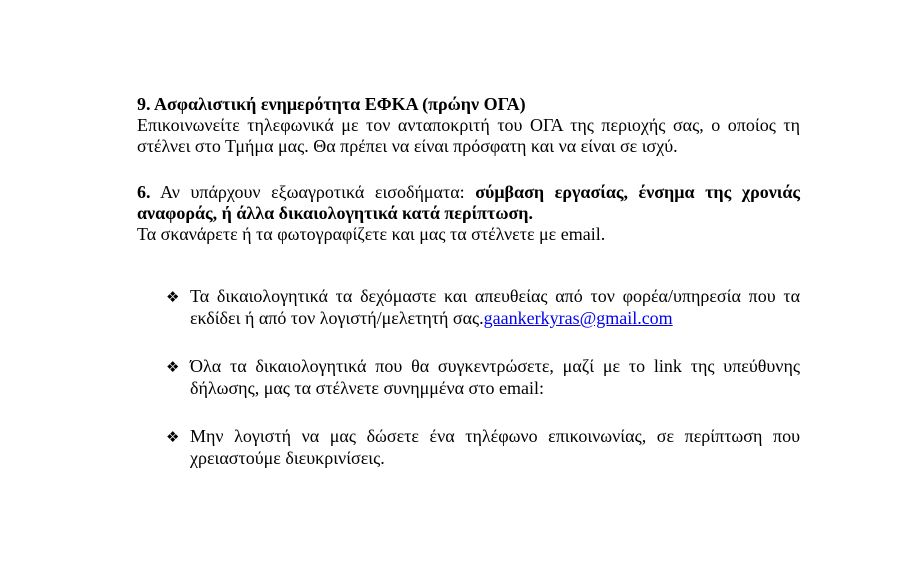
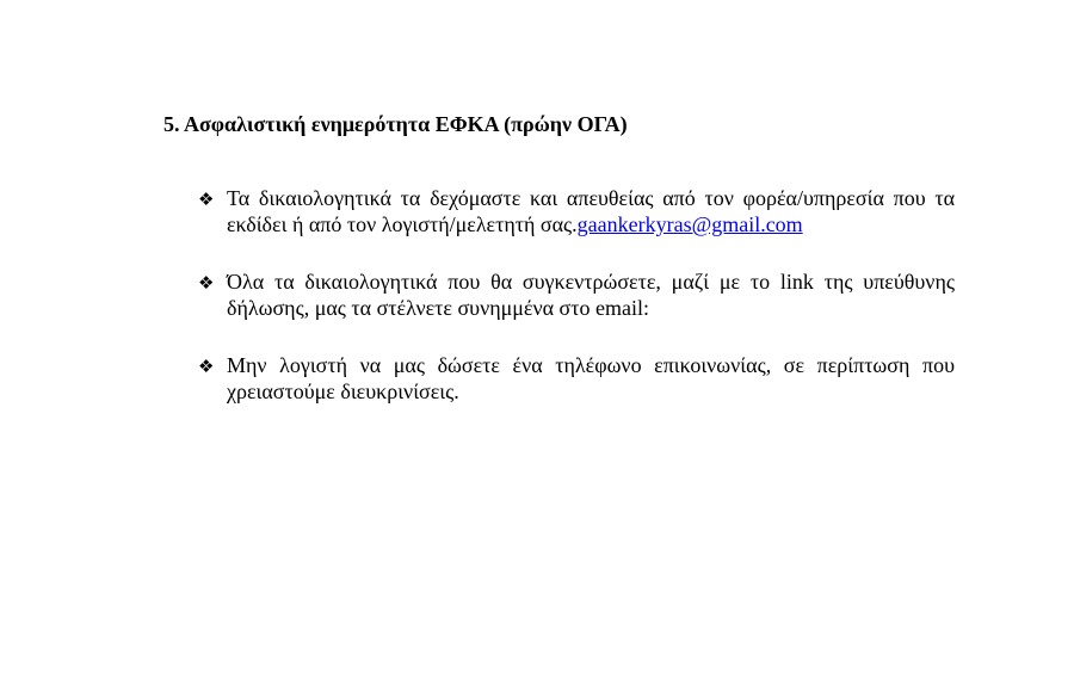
- 9. Ασφαλιστική ενημερότητα ΕΦΚΑ (πρώην ΟΓΑ)
+ 5. Ασφαλιστική ενημερότητα ΕΦΚΑ (πρώην ΟΓΑ)
- Επικοινωνείτε τηλεφωνικά με τον ανταποκριτή του ΟΓΑ της περιοχής σας, ο οποίος τη στέλνει στο Τμήμα μας. Θα πρέπει να είναι πρόσφατη και να είναι σε ισχύ.
- 6. Αν υπάρχουν εξωαγροτικά εισοδήματα: σύμβαση εργασίας, ένσημα της χρονιάς αναφοράς, ή άλλα δικαιολογητικά κατά περίπτωση.
- Τα σκανάρετε ή τα φωτογραφίζετε και μας τα στέλνετε με email.
  ❖
  Τα δικαιολογητικά τα δεχόμαστε και απευθείας από τον φορέα/υπηρεσία που τα εκδίδει ή από τον λογιστή/μελετητή σας.gaankerkyras@gmail.com
  ❖
  Όλα τα δικαιολογητικά που θα συγκεντρώσετε, μαζί με το link της υπεύθυνης δήλωσης, μας τα στέλνετε συνημμένα στο email:
  ❖
  Μην λογιστή να μας δώσετε ένα τηλέφωνο επικοινωνίας, σε περίπτωση που χρειαστούμε διευκρινίσεις.
